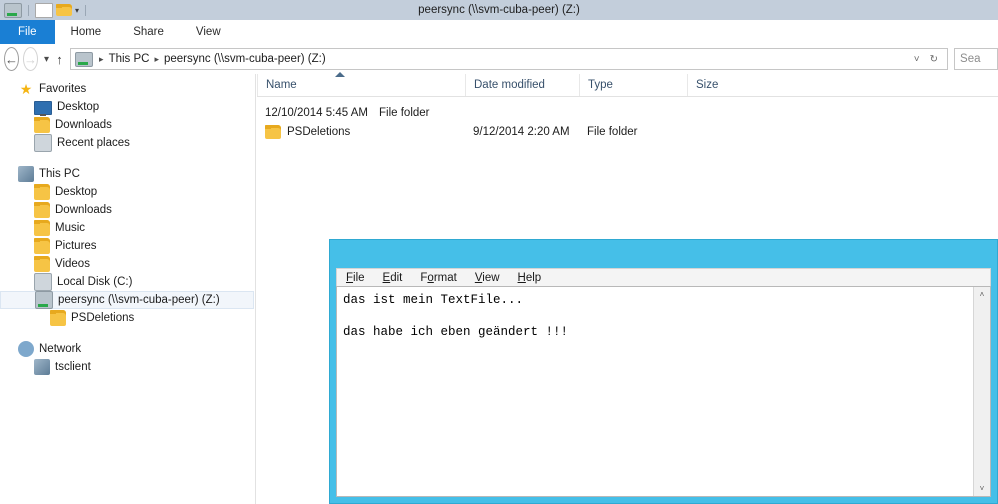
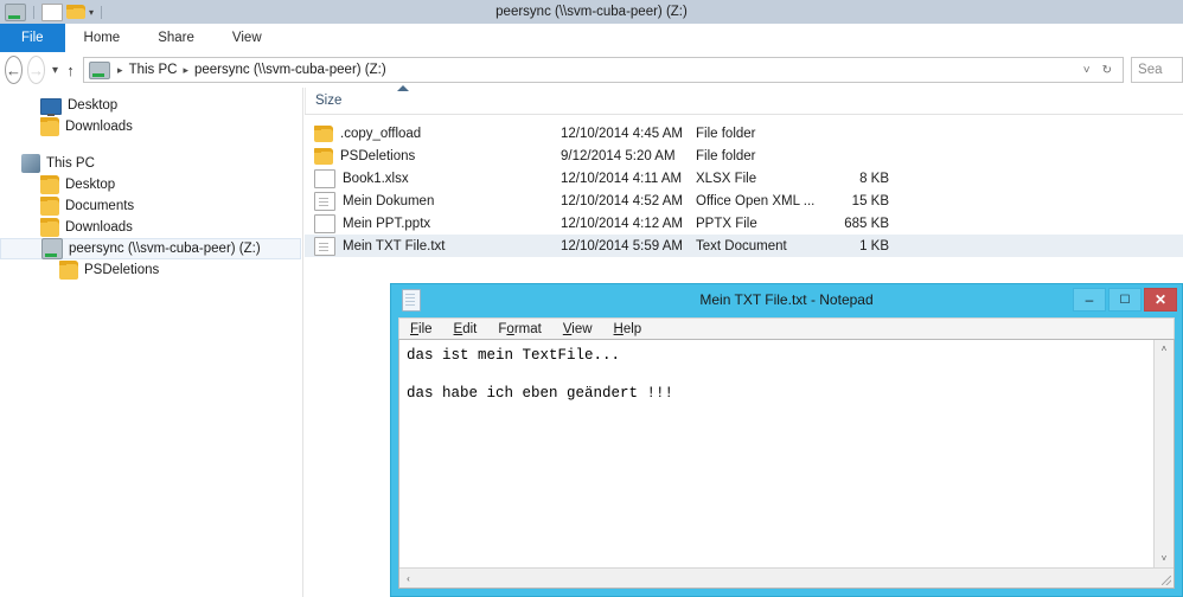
  ▾
  peersync (\\svm-cuba-peer) (Z:)
  File
  Home
  Share
  View
  ←
  →
  ▾
  ↑
  ▸
  This PC
  ▸
  peersync (\\svm-cuba-peer) (Z:)
  ˅
  ↻
  Sea
- ★
- Favorites
  Desktop
  Downloads
- Recent places
  This PC
  Desktop
+ Documents
  Downloads
- Music
- Pictures
- Videos
- Local Disk (C:)
  peersync (\\svm-cuba-peer) (Z:)
  PSDeletions
- Network
- tsclient
- Name
- Date modified
- Type
  Size
+ .copy_offload
- 12/10/2014 5:45 AM
+ 12/10/2014 4:45 AM
  File folder
  PSDeletions
- 9/12/2014 2:20 AM
+ 9/12/2014 5:20 AM
  File folder
+ Book1.xlsx
+ 12/10/2014 4:11 AM
+ XLSX File
+ 8 KB
+ Mein Dokumen
+ 12/10/2014 4:52 AM
+ Office Open XML ...
+ 15 KB
+ Mein PPT.pptx
+ 12/10/2014 4:12 AM
+ PPTX File
+ 685 KB
+ Mein TXT File.txt
+ 12/10/2014 5:59 AM
+ Text Document
+ 1 KB
+ Mein TXT File.txt - Notepad
+ –
+ ☐
+ ✕
  File
  Edit
  Format
  View
  Help
  das ist mein TextFile...
  das habe ich eben geändert !!!
  ˄
  ˅
+ ‹
